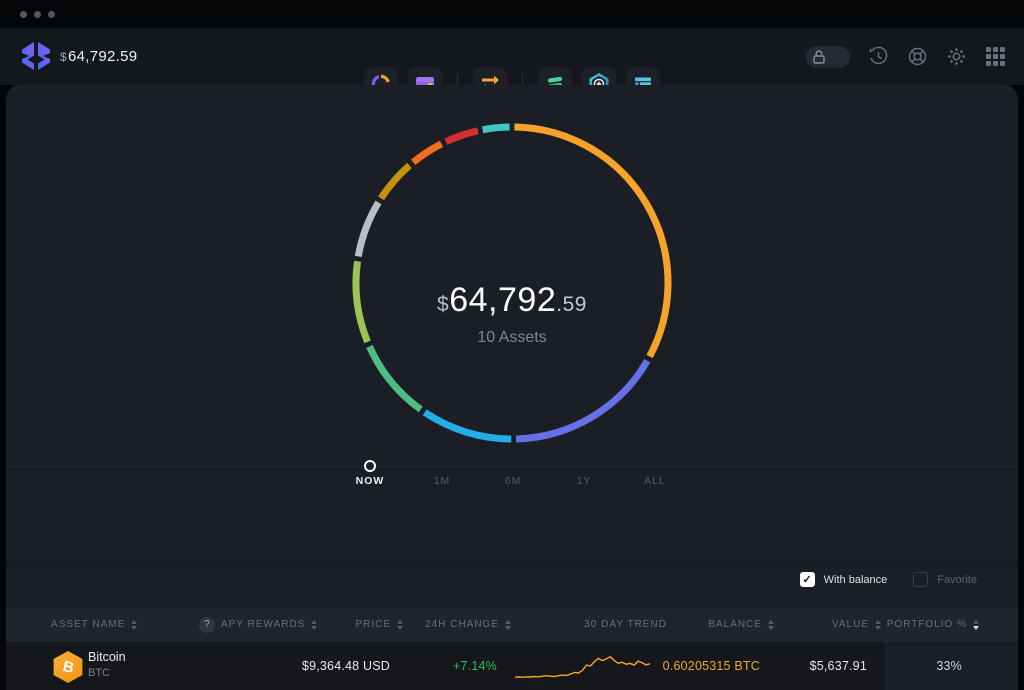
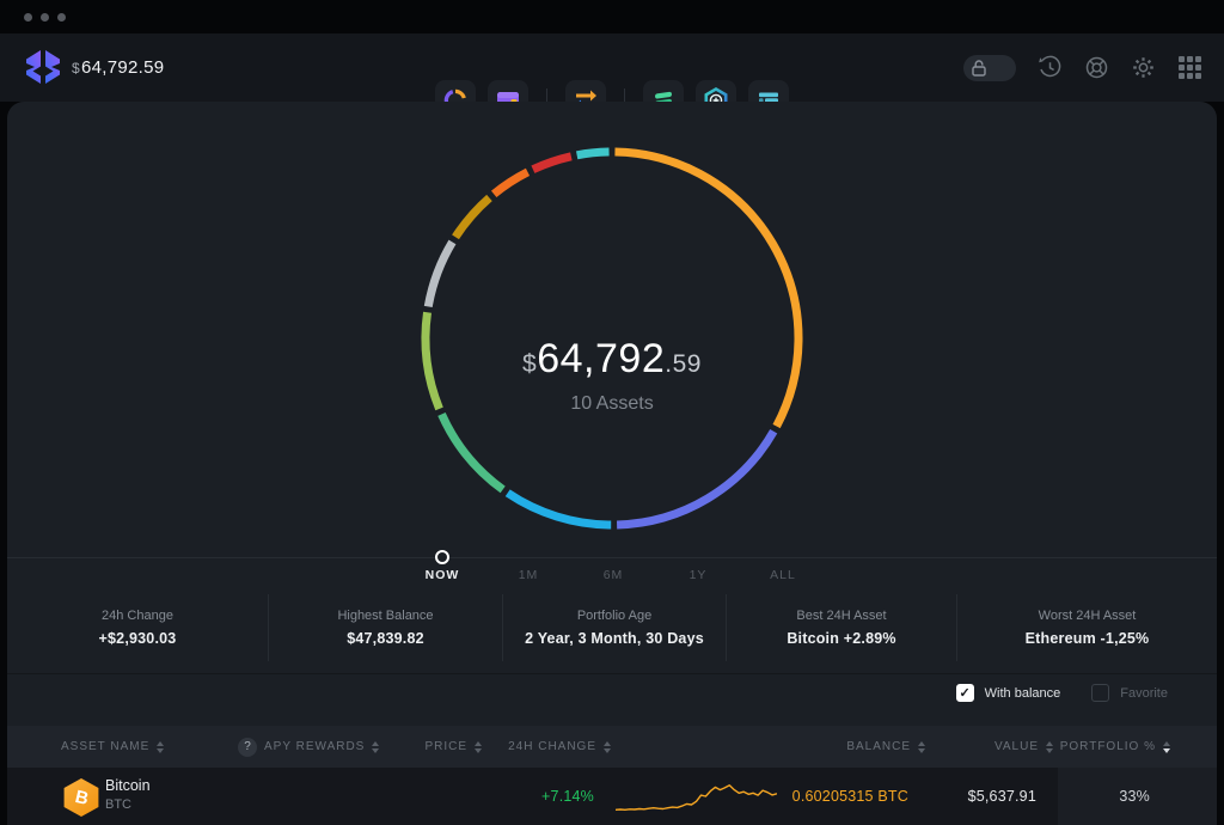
  $
  64,792.59
  $64,792.59
  10 Assets
  NOW
  1M
  6M
  1Y
  ALL
+ 24h Change
+ +$2,930.03
+ Highest Balance
+ $47,839.82
+ Portfolio Age
+ 2 Year, 3 Month, 30 Days
+ Best 24H Asset
+ Bitcoin +2.89%
+ Worst 24H Asset
+ Ethereum -1,25%
  ✓
  With balance
  Favorite
  ASSET NAME
  ?
  APY REWARDS
  PRICE
  24H CHANGE
- 30 DAY TREND
  BALANCE
  VALUE
  PORTFOLIO %
  Bitcoin
  BTC
- $9,364.48 USD
  +7.14%
  0.60205315 BTC
  $5,637.91
  33%
